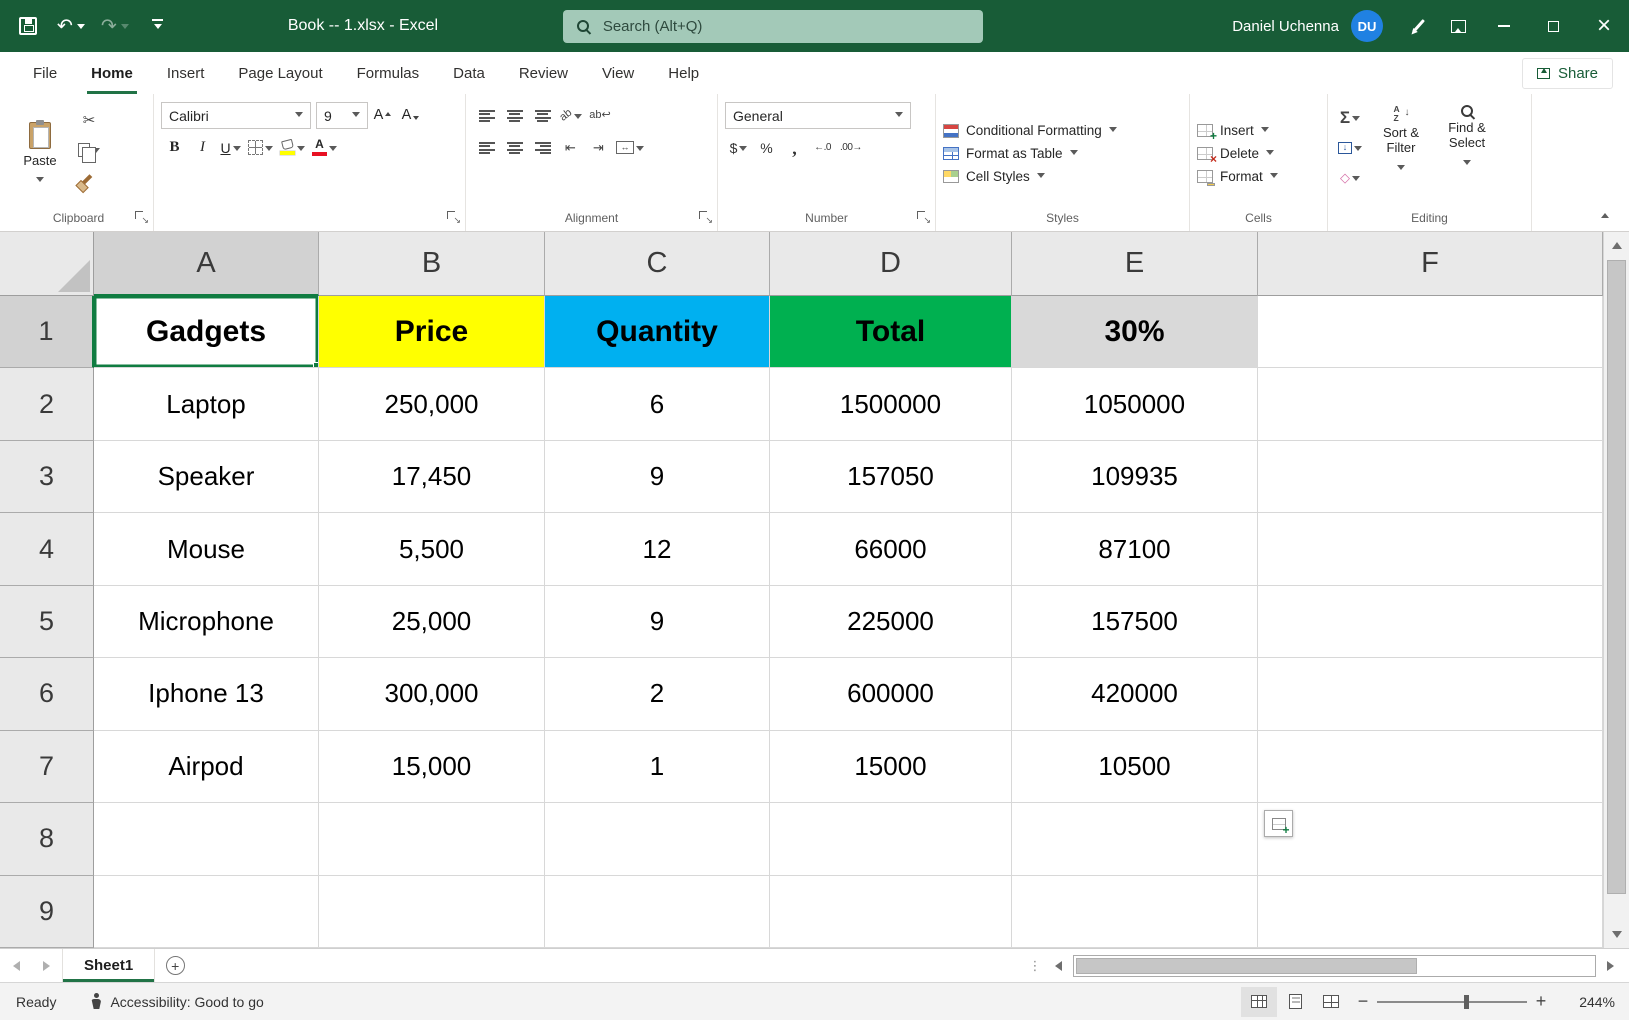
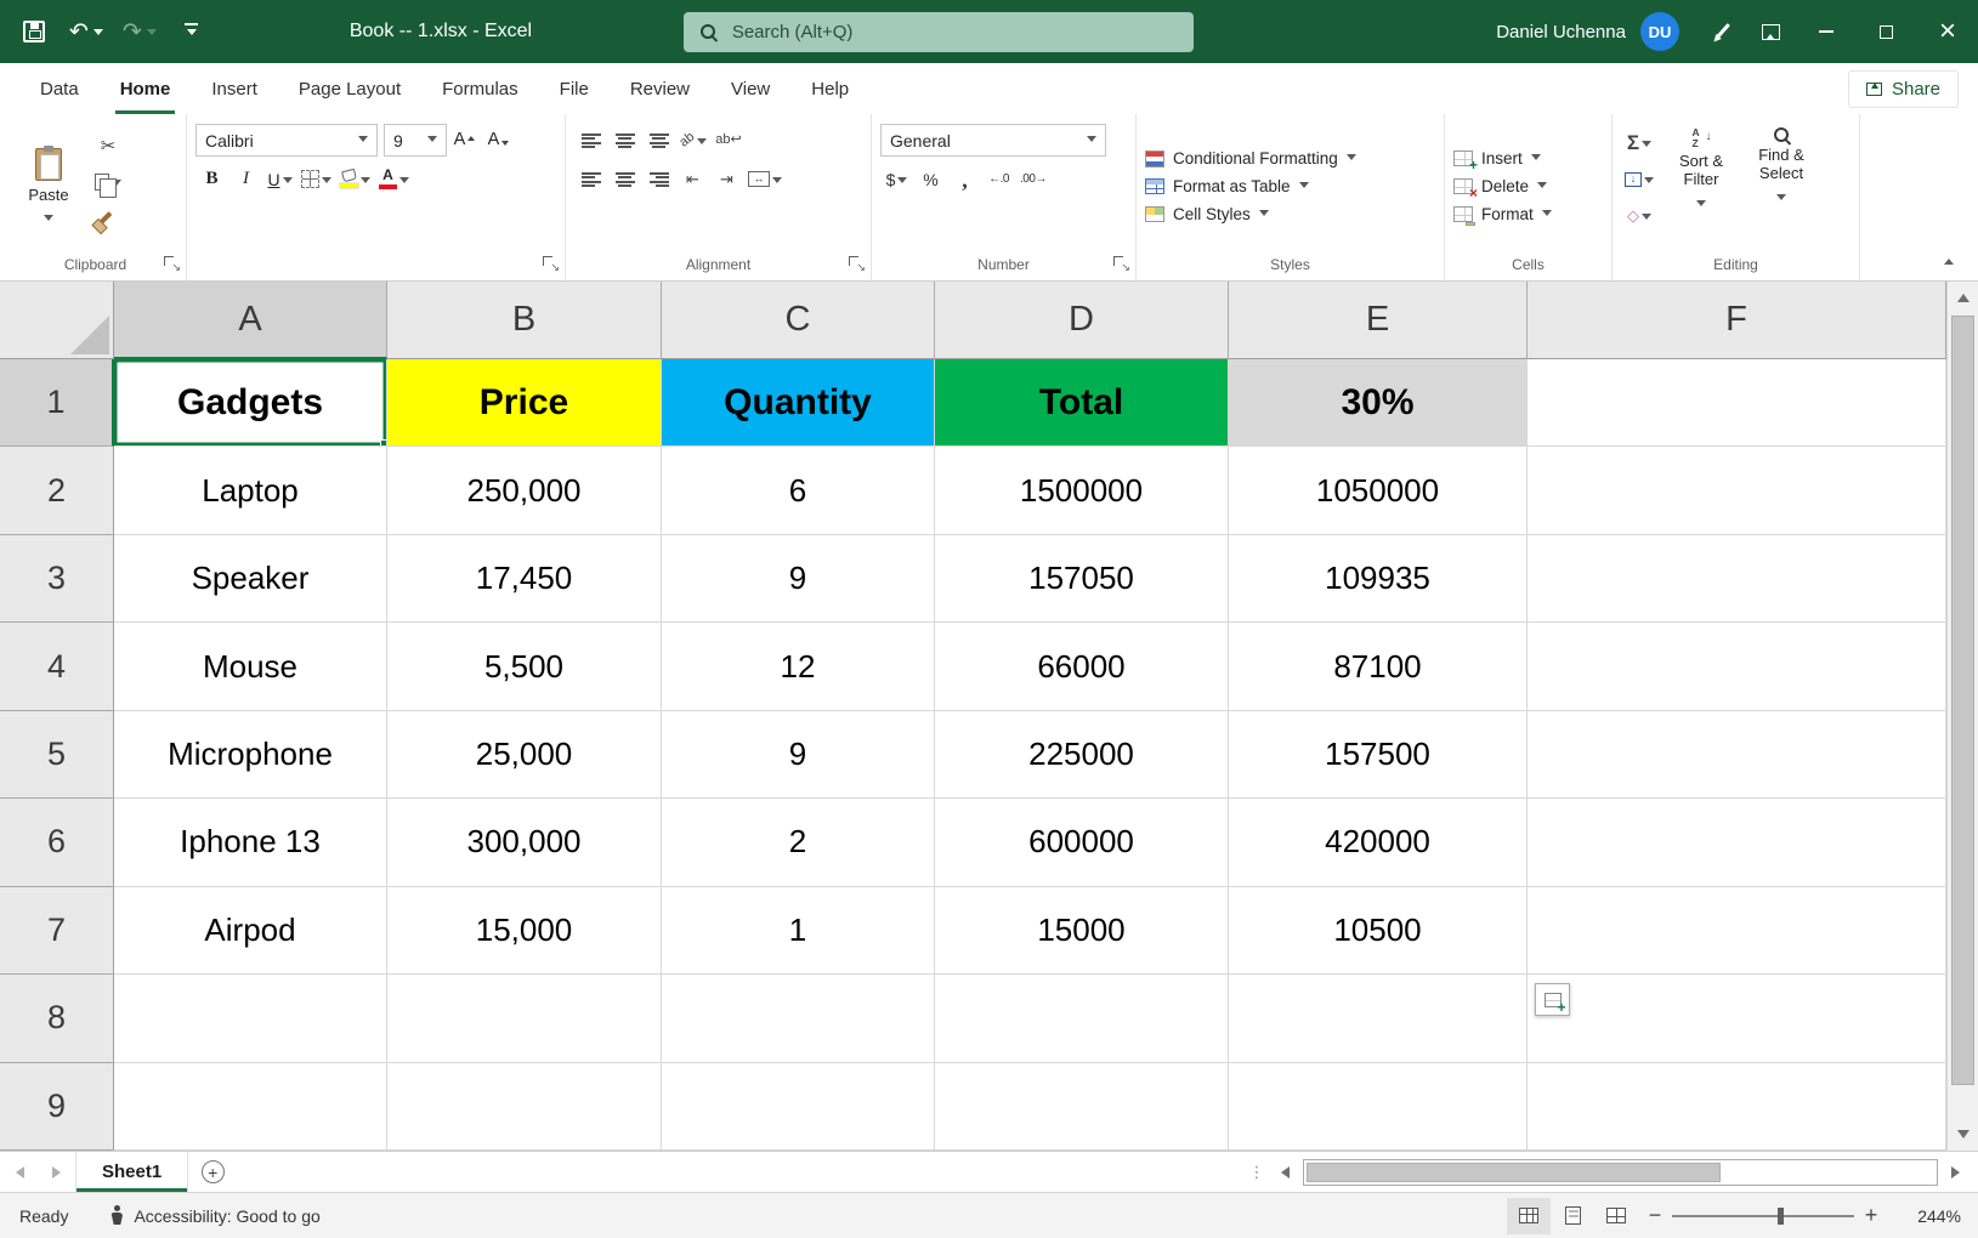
  ↶
  ↷
  Book -- 1.xlsx - Excel
  Search (Alt+Q)
  Daniel Uchenna
  DU
  ×
- File
+ Data
  Home
  Insert
  Page Layout
  Formulas
- Data
+ File
  Review
  View
  Help
  Share
  Paste
  ✂
  Clipboard
  ↘
  Calibri
  9
  A
  A
  B
  I
  U
  A
  ↘
  ab↩
  ⇤
  ⇥
  ↔
  Alignment
  ↘
  General
  $
  %
  ,
  ←.0
  .00→
  Number
  ↘
  Conditional Formatting
  Format as Table
  Cell Styles
  Styles
  +
  Insert
  ×
  Delete
  Format
  Cells
  Σ
  ↓
  ◇
  A
  Z
  ↓
  Sort & Filter
  Find & Select
  Editing
  A
  B
  C
  D
  E
  F
  1
  Gadgets
  Price
  Quantity
  Total
  30%
  2
  Laptop
  250,000
  6
  1500000
  1050000
  3
  Speaker
  17,450
  9
  157050
  109935
  4
  Mouse
  5,500
  12
  66000
  87100
  5
  Microphone
  25,000
  9
  225000
  157500
  6
  Iphone 13
  300,000
  2
  600000
  420000
  7
  Airpod
  15,000
  1
  15000
  10500
  8
  9
  Sheet1
  +
  ⋮
  Ready
  Accessibility: Good to go
  −
  +
  244%
